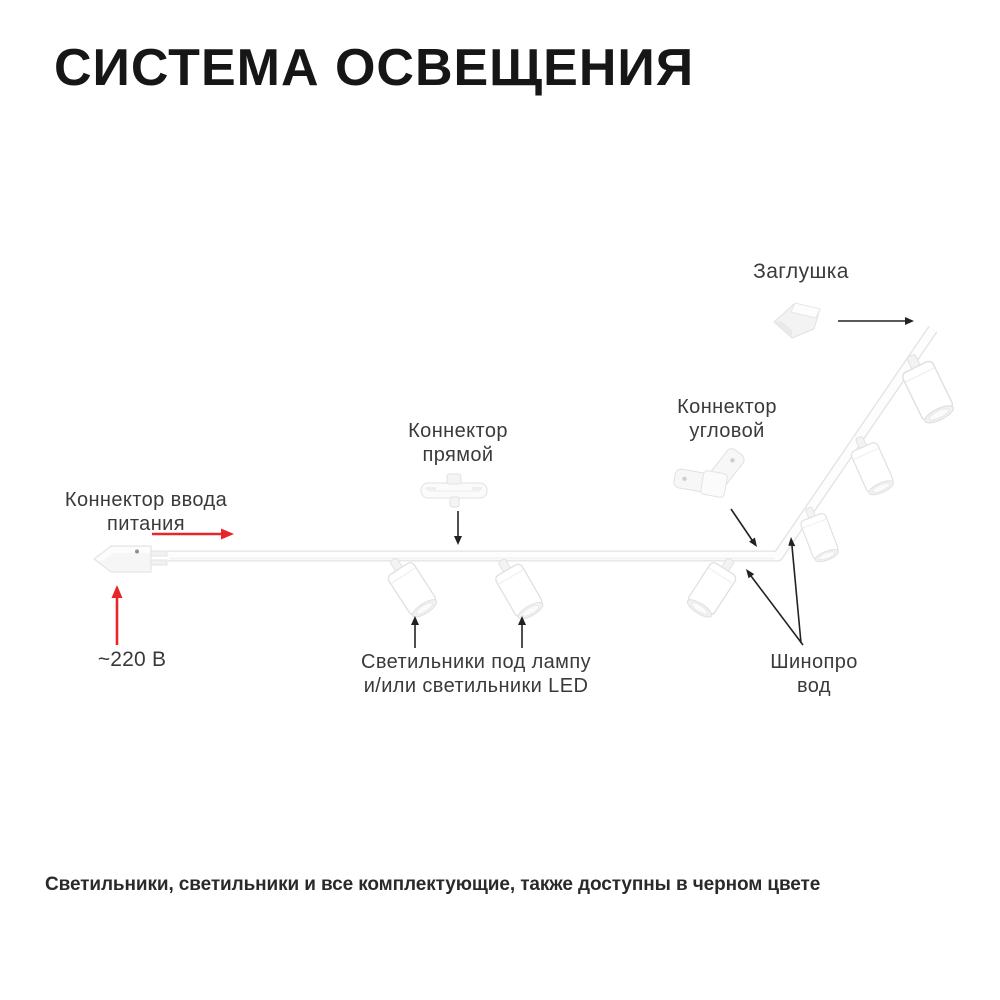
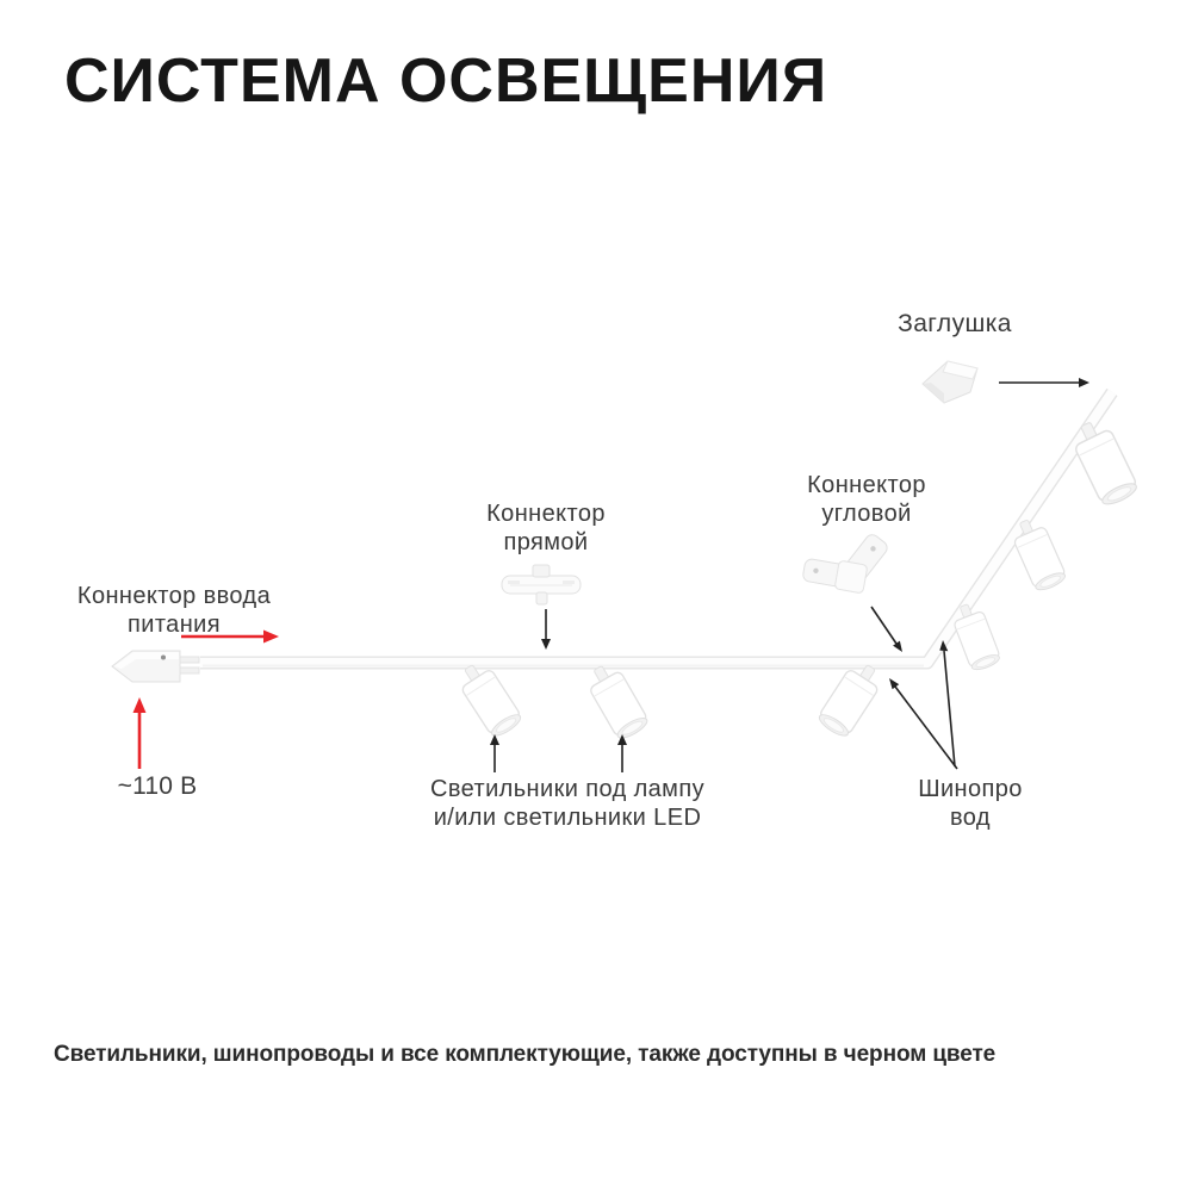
  СИСТЕМА ОСВЕЩЕНИЯ
  Заглушка
  Коннектор
  угловой
  Коннектор
  прямой
  Коннектор ввода
  питания
- ~220 В
+ ~110 В
  Светильники под лампу
  и/или светильники LED
  Шинопро
  вод
- Светильники, светильники и все комплектующие, также доступны в черном цвете
+ Светильники, шинопроводы и все комплектующие, также доступны в черном цвете
